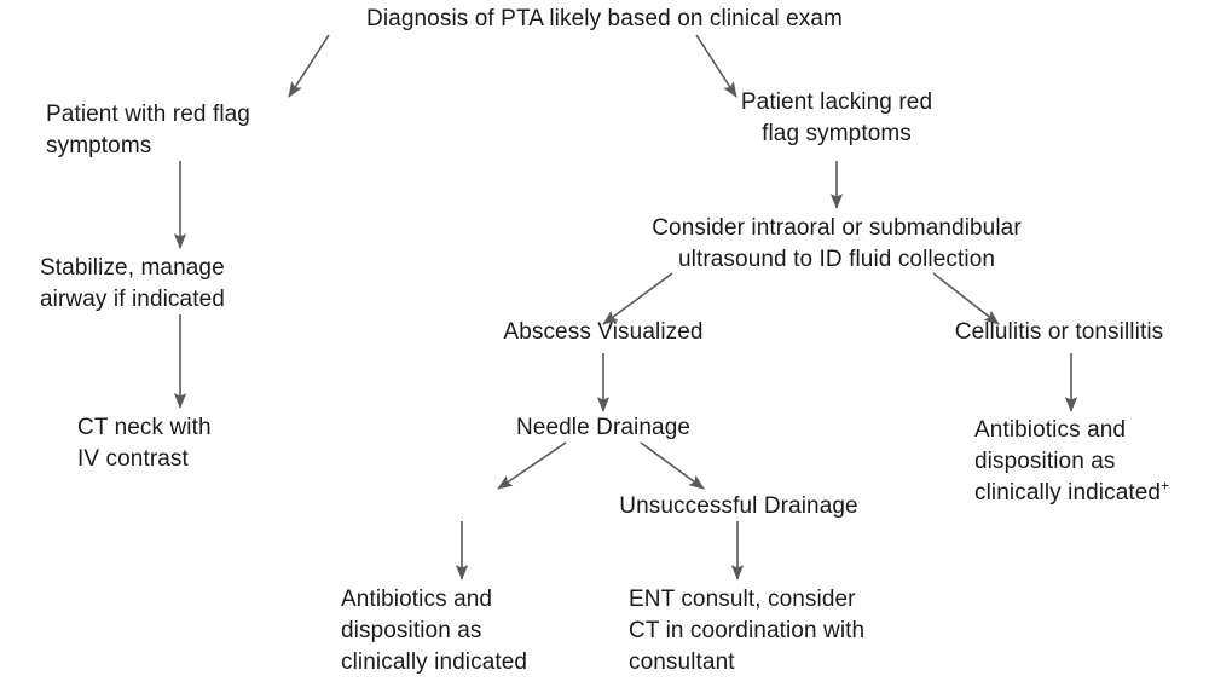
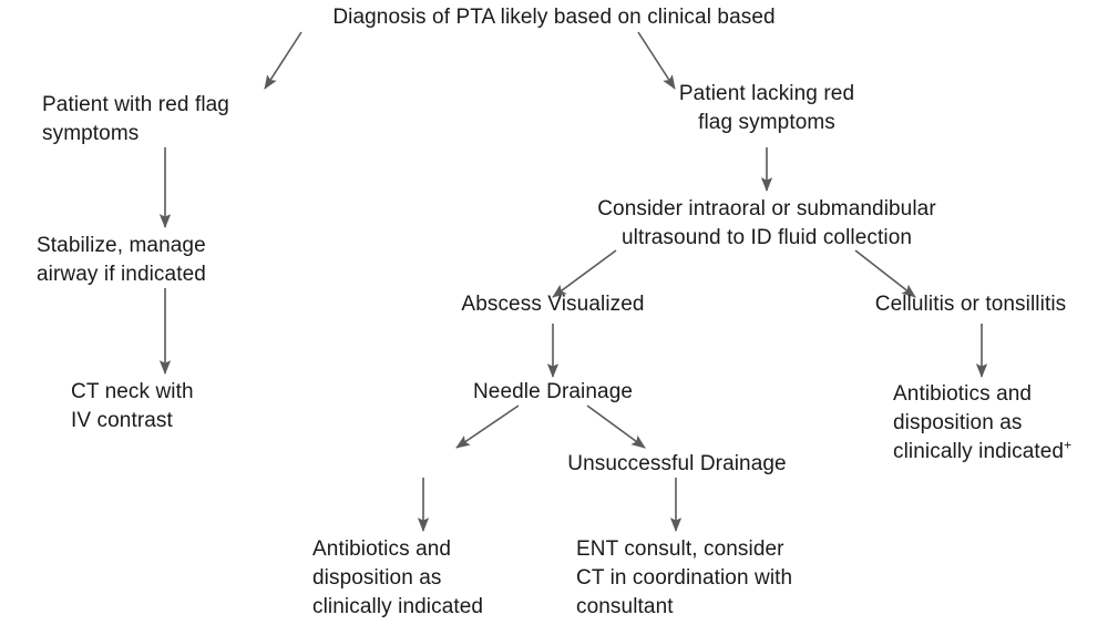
- Diagnosis of PTA likely based on clinical exam
+ Diagnosis of PTA likely based on clinical based
  Patient with red flag
  symptoms
  Patient lacking red
  flag symptoms
  Stabilize, manage
  airway if indicated
  Consider intraoral or submandibular
  ultrasound to ID fluid collection
  CT neck with
  IV contrast
  Abscess Visualized
  Cellulitis or tonsillitis
  Needle Drainage
  Antibiotics and
  disposition as
  clinically indicated+
  Unsuccessful Drainage
  Antibiotics and
  disposition as
  clinically indicated
  ENT consult, consider
  CT in coordination with
  consultant
